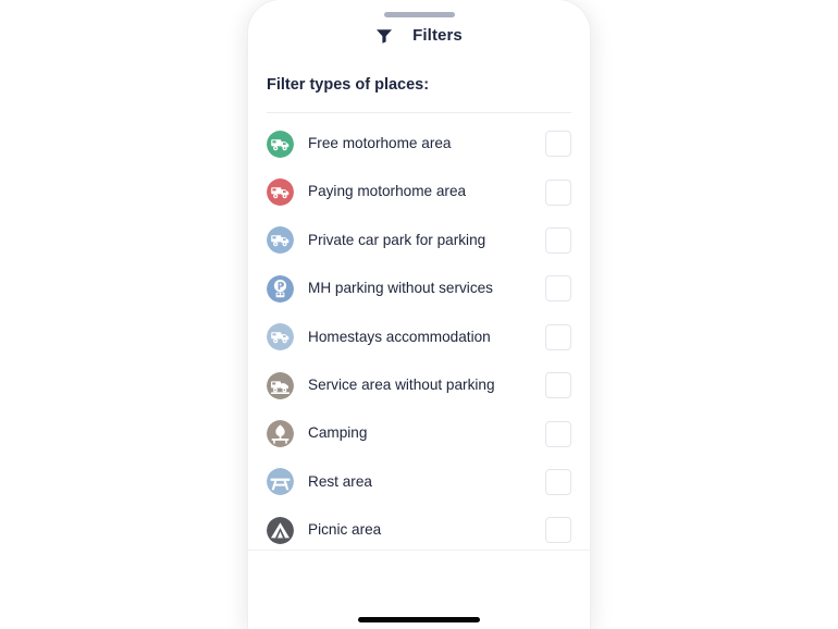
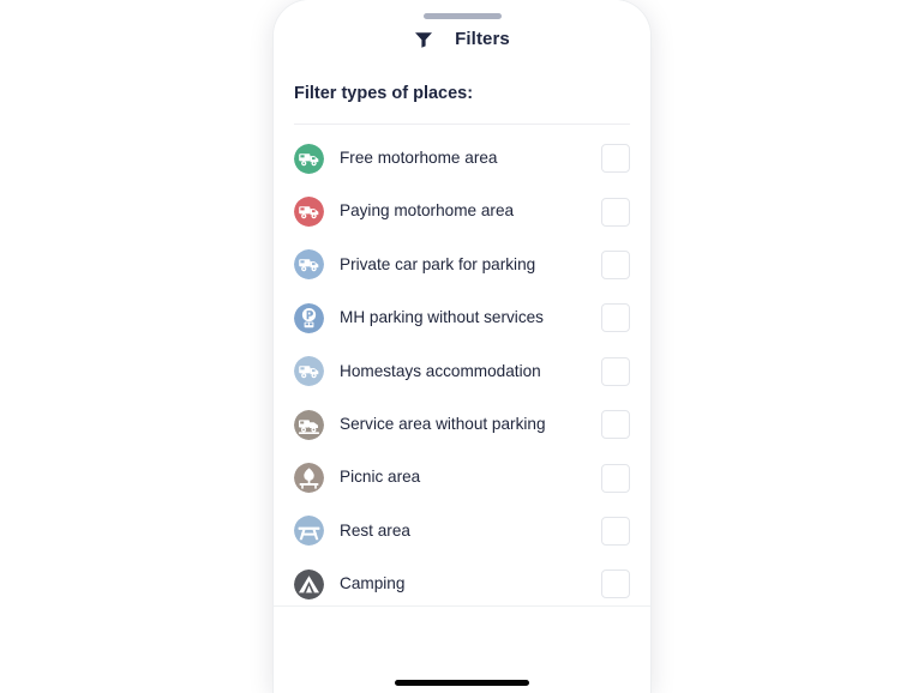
  Filters
  Filter types of places:
  Free motorhome area
  Paying motorhome area
  Private car park for parking
  MH parking without services
  Homestays accommodation
  Service area without parking
- Camping
+ Picnic area
  Rest area
- Picnic area
+ Camping
